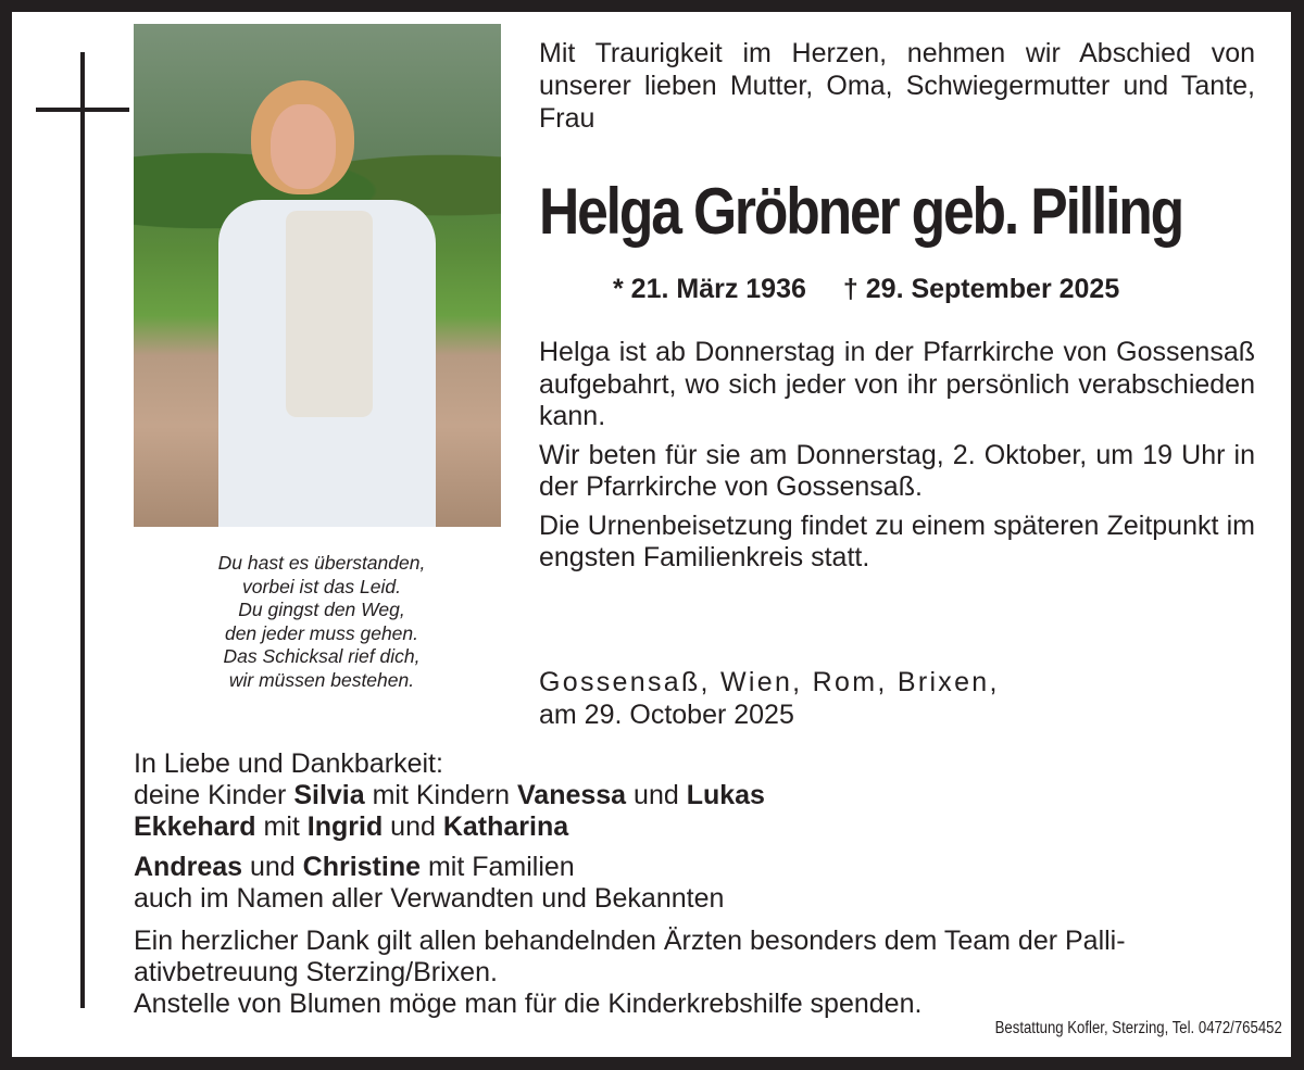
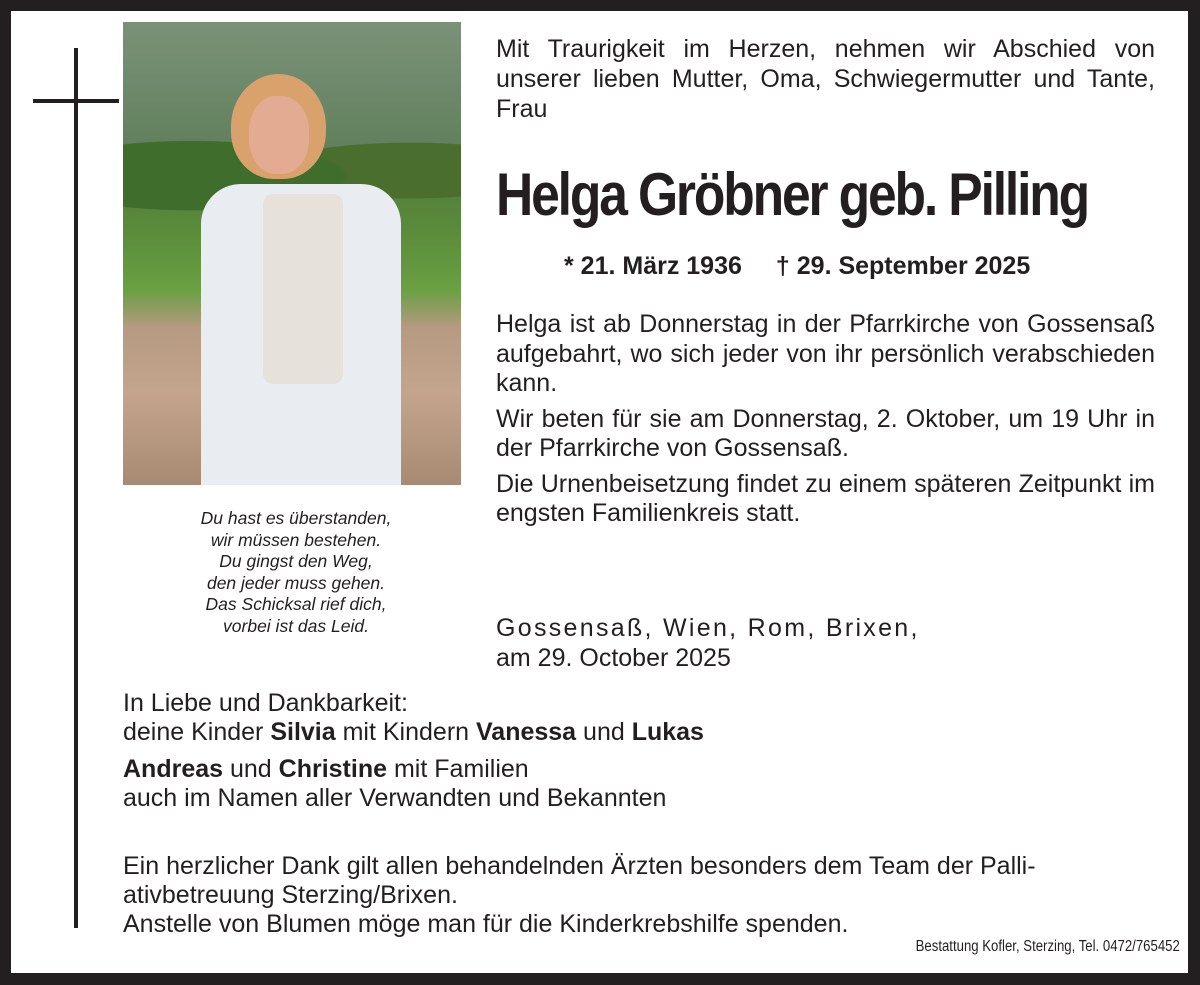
  Du hast es überstanden,
- vorbei ist das Leid.
+ wir müssen bestehen.
  Du gingst den Weg,
  den jeder muss gehen.
  Das Schicksal rief dich,
- wir müssen bestehen.
+ vorbei ist das Leid.
  Mit Traurigkeit im Herzen, nehmen wir Abschied von unserer lieben Mutter, Oma, Schwiegermutter und Tante, Frau
  Helga Gröbner geb. Pilling
  * 21. März 1936 † 29. September 2025
  Helga ist ab Donnerstag in der Pfarrkirche von Gossensaß aufgebahrt, wo sich jeder von ihr persönlich verabschieden kann.
  Wir beten für sie am Donnerstag, 2. Oktober, um 19 Uhr in der Pfarrkirche von Gossensaß.
  Die Urnenbeisetzung findet zu einem späteren Zeitpunkt im engsten Familienkreis statt.
  Gossensaß, Wien, Rom, Brixen,
  am 29. October 2025
  In Liebe und Dankbarkeit:
  deine Kinder Silvia mit Kindern Vanessa und Lukas
- Ekkehard mit Ingrid und Katharina
  Andreas und Christine mit Familien
  auch im Namen aller Verwandten und Bekannten
  Ein herzlicher Dank gilt allen behandelnden Ärzten besonders dem Team der Palli-
  ativbetreuung Sterzing/Brixen.
  Anstelle von Blumen möge man für die Kinderkrebshilfe spenden.
  Bestattung Kofler, Sterzing, Tel. 0472/765452
